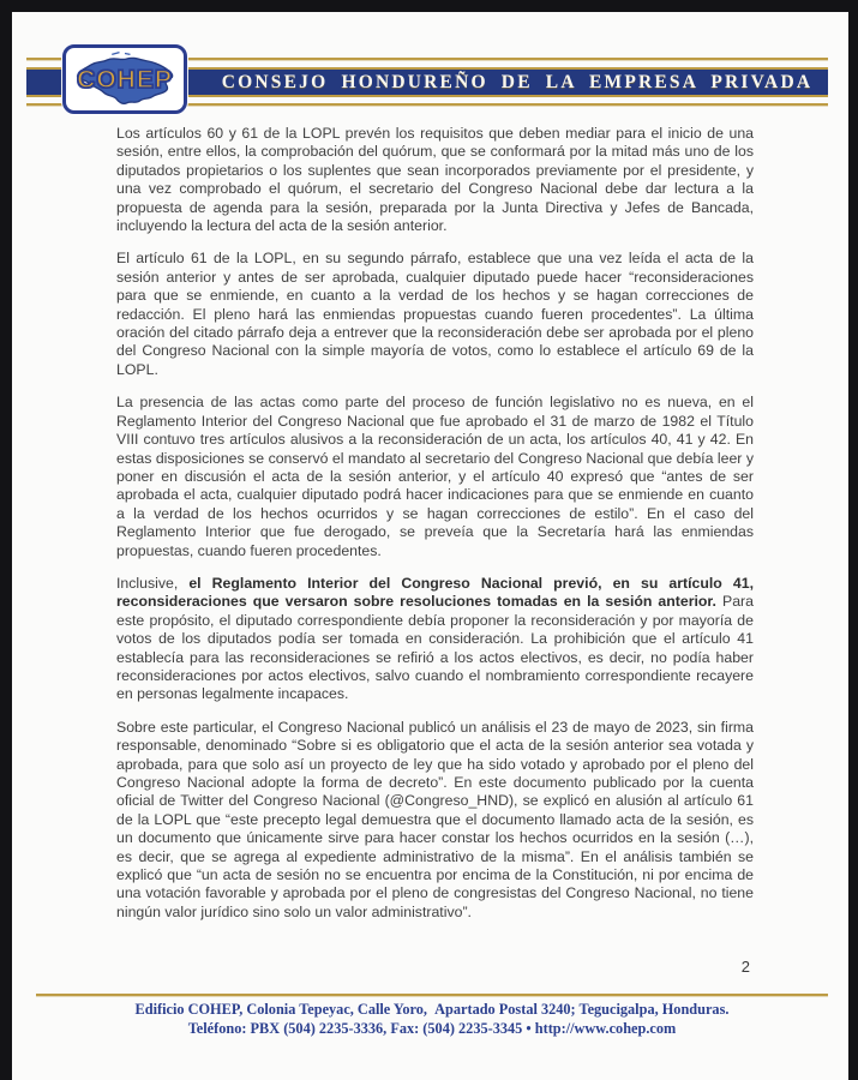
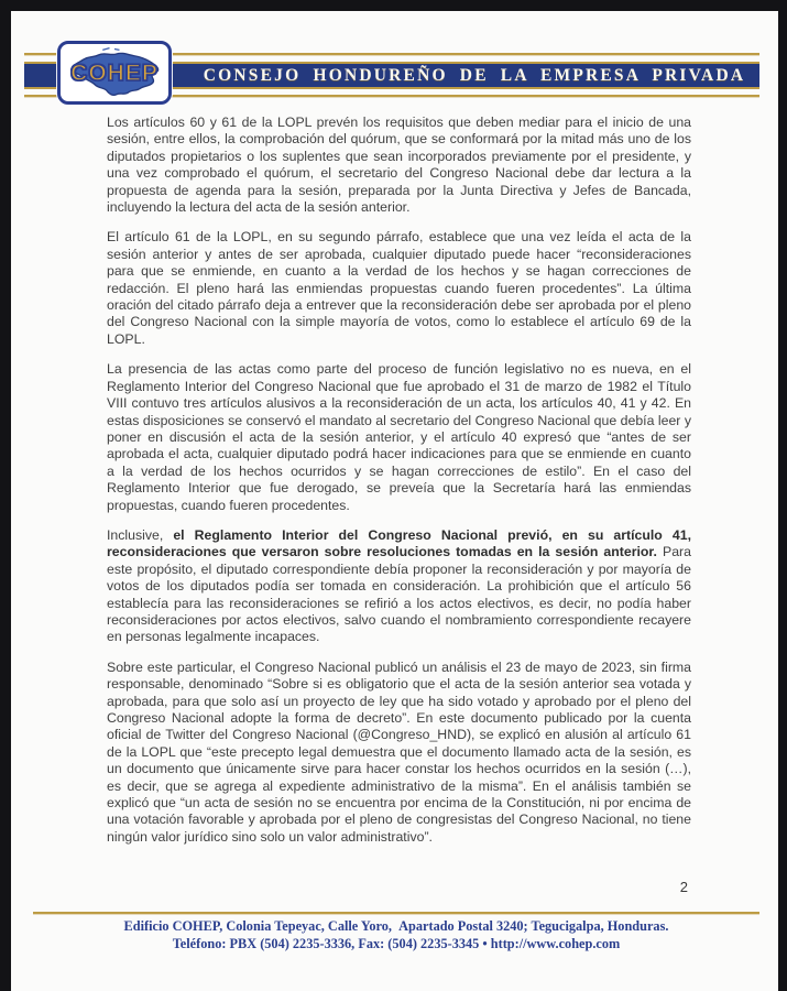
  CONSEJO HONDUREÑO DE LA EMPRESA PRIVADA
  COHEP
  Los artículos 60 y 61 de la LOPL prevén los requisitos que deben mediar para el inicio de una sesión, entre ellos, la comprobación del quórum, que se conformará por la mitad más uno de los diputados propietarios o los suplentes que sean incorporados previamente por el presidente, y una vez comprobado el quórum, el secretario del Congreso Nacional debe dar lectura a la propuesta de agenda para la sesión, preparada por la Junta Directiva y Jefes de Bancada, incluyendo la lectura del acta de la sesión anterior.
  El artículo 61 de la LOPL, en su segundo párrafo, establece que una vez leída el acta de la sesión anterior y antes de ser aprobada, cualquier diputado puede hacer “reconsideraciones para que se enmiende, en cuanto a la verdad de los hechos y se hagan correcciones de redacción. El pleno hará las enmiendas propuestas cuando fueren procedentes”. La última oración del citado párrafo deja a entrever que la reconsideración debe ser aprobada por el pleno del Congreso Nacional con la simple mayoría de votos, como lo establece el artículo 69 de la LOPL.
  La presencia de las actas como parte del proceso de función legislativo no es nueva, en el Reglamento Interior del Congreso Nacional que fue aprobado el 31 de marzo de 1982 el Título VIII contuvo tres artículos alusivos a la reconsideración de un acta, los artículos 40, 41 y 42. En estas disposiciones se conservó el mandato al secretario del Congreso Nacional que debía leer y poner en discusión el acta de la sesión anterior, y el artículo 40 expresó que “antes de ser aprobada el acta, cualquier diputado podrá hacer indicaciones para que se enmiende en cuanto a la verdad de los hechos ocurridos y se hagan correcciones de estilo”. En el caso del Reglamento Interior que fue derogado, se preveía que la Secretaría hará las enmiendas propuestas, cuando fueren procedentes.
- Inclusive, el Reglamento Interior del Congreso Nacional previó, en su artículo 41, reconsideraciones que versaron sobre resoluciones tomadas en la sesión anterior. Para este propósito, el diputado correspondiente debía proponer la reconsideración y por mayoría de votos de los diputados podía ser tomada en consideración. La prohibición que el artículo 41 establecía para las reconsideraciones se refirió a los actos electivos, es decir, no podía haber reconsideraciones por actos electivos, salvo cuando el nombramiento correspondiente recayere en personas legalmente incapaces.
+ Inclusive, el Reglamento Interior del Congreso Nacional previó, en su artículo 41, reconsideraciones que versaron sobre resoluciones tomadas en la sesión anterior. Para este propósito, el diputado correspondiente debía proponer la reconsideración y por mayoría de votos de los diputados podía ser tomada en consideración. La prohibición que el artículo 56 establecía para las reconsideraciones se refirió a los actos electivos, es decir, no podía haber reconsideraciones por actos electivos, salvo cuando el nombramiento correspondiente recayere en personas legalmente incapaces.
  Sobre este particular, el Congreso Nacional publicó un análisis el 23 de mayo de 2023, sin firma responsable, denominado “Sobre si es obligatorio que el acta de la sesión anterior sea votada y aprobada, para que solo así un proyecto de ley que ha sido votado y aprobado por el pleno del Congreso Nacional adopte la forma de decreto”. En este documento publicado por la cuenta oficial de Twitter del Congreso Nacional (@Congreso_HND), se explicó en alusión al artículo 61 de la LOPL que “este precepto legal demuestra que el documento llamado acta de la sesión, es un documento que únicamente sirve para hacer constar los hechos ocurridos en la sesión (…), es decir, que se agrega al expediente administrativo de la misma”. En el análisis también se explicó que “un acta de sesión no se encuentra por encima de la Constitución, ni por encima de una votación favorable y aprobada por el pleno de congresistas del Congreso Nacional, no tiene ningún valor jurídico sino solo un valor administrativo”.
  2
  Edificio COHEP, Colonia Tepeyac, Calle Yoro, Apartado Postal 3240; Tegucigalpa, Honduras.
  Teléfono: PBX (504) 2235-3336, Fax: (504) 2235-3345 • http://www.cohep.com
